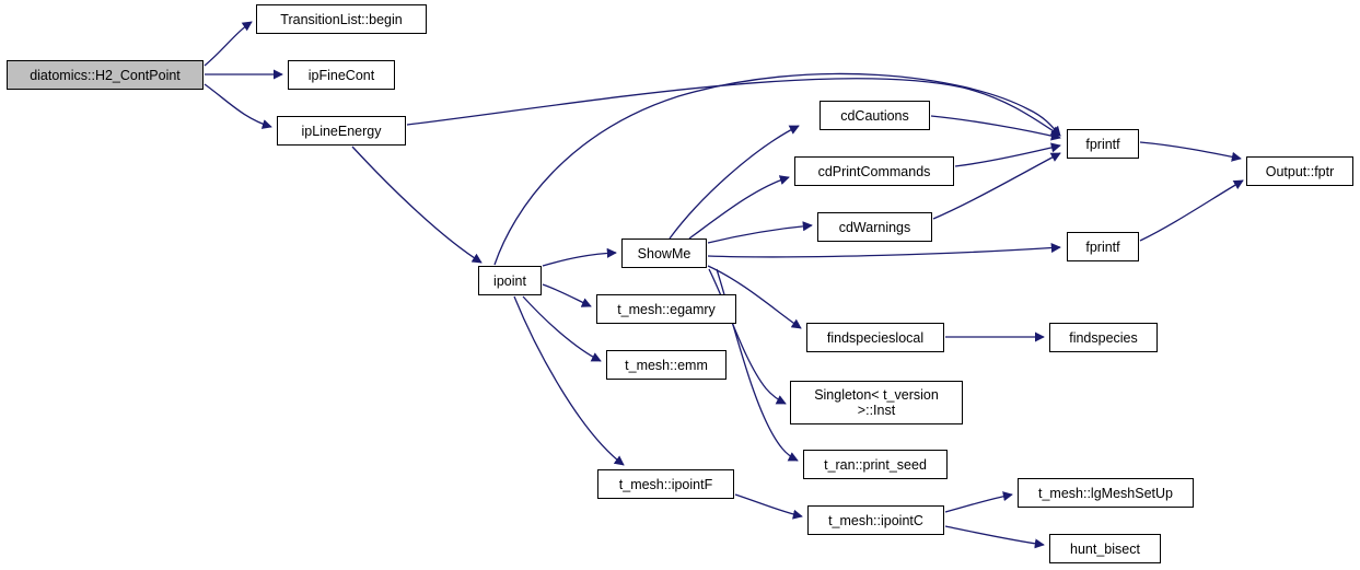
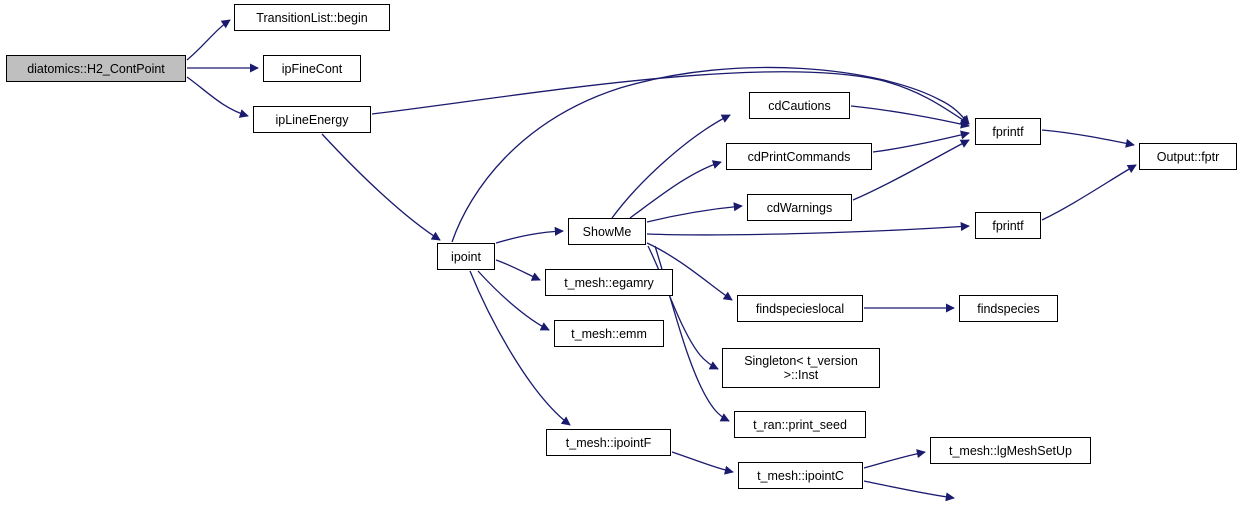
  diatomics::H2_ContPoint
  TransitionList::begin
  ipFineCont
  ipLineEnergy
  ipoint
  ShowMe
  t_mesh::egamry
  t_mesh::emm
  t_mesh::ipointF
  cdCautions
  cdPrintCommands
  cdWarnings
  findspecieslocal
  Singleton< t_version
  >::Inst
  t_ran::print_seed
  t_mesh::ipointC
  fprintf
  fprintf
  findspecies
  Output::fptr
  t_mesh::lgMeshSetUp
- hunt_bisect
